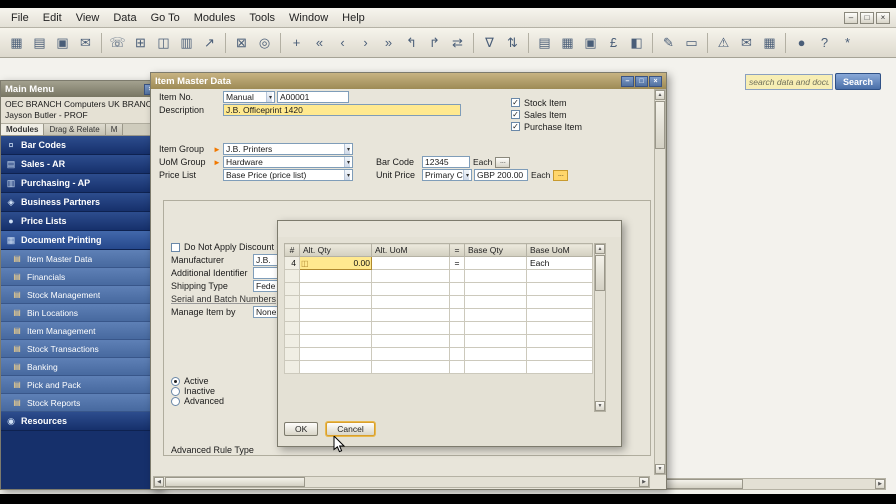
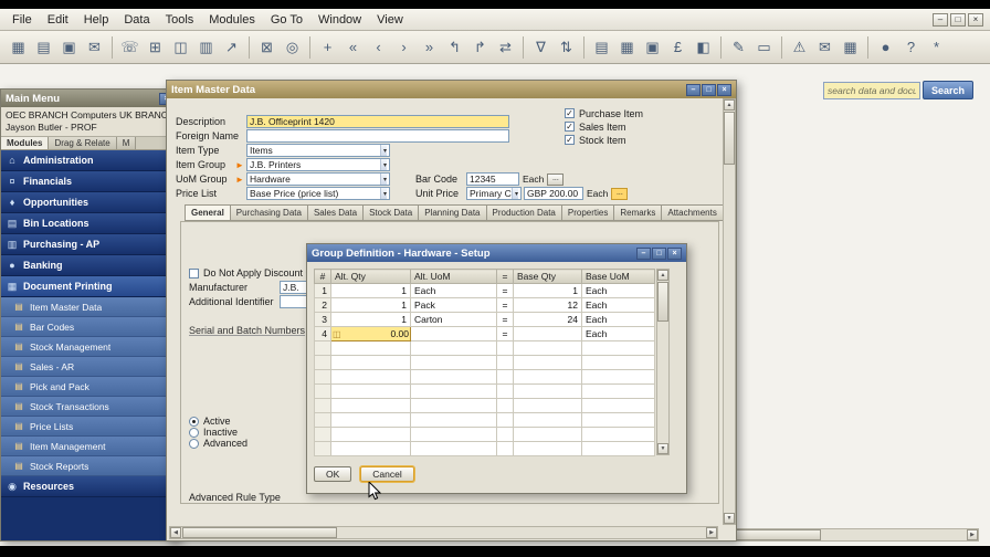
  File
  Edit
- View
+ Help
  Data
- Go To
+ Tools
  Modules
- Tools
+ Go To
  Window
- Help
+ View
  –
  □
  ×
  ▦
  ▤
  ▣
  ✉
  ☏
  ⊞
  ◫
  ▥
  ↗
  ⊠
  ◎
  +
  «
  ‹
  ›
  »
  ↰
  ↱
  ⇄
  ∇
  ⇅
  ▤
  ▦
  ▣
  £
  ◧
  ✎
  ▭
  ⚠
  ✉
  ▦
  ●
  ?
  *
  search data and docu
  Search
  Main Menu
  OEC BRANCH Computers UK BRANC
  Jayson Butler - PROF
  Modules
  Drag & Relate
  M
+ ⌂
+ Administration
  ¤
- Bar Codes
+ Financials
+ ♦
+ Opportunities
  ▤
- Sales - AR
+ Bin Locations
  ▥
  Purchasing - AP
- ◈
- Business Partners
  ●
- Price Lists
+ Banking
  ▦
  Document Printing
  ▤
  Item Master Data
  ▤
- Financials
+ Bar Codes
  ▤
  Stock Management
  ▤
- Bin Locations
+ Sales - AR
  ▤
- Item Management
+ Pick and Pack
  ▤
  Stock Transactions
  ▤
- Banking
+ Price Lists
  ▤
- Pick and Pack
+ Item Management
  ▤
  Stock Reports
  ◉
  Resources
  Item Master Data
- Item No.
- Manual
- A00001
  Description
  J.B. Officeprint 1420
+ Foreign Name
+ Item Type
+ Items
  Item Group
  ►
  J.B. Printers
  UoM Group
  ►
  Hardware
  Price List
  Base Price (price list)
  Bar Code
  12345
  Each
  Unit Price
  Primary C
  GBP 200.00
  Each
  ✓
- Stock Item
+ Purchase Item
  ✓
  Sales Item
  ✓
- Purchase Item
+ Stock Item
+ General
+ Purchasing Data
+ Sales Data
+ Stock Data
+ Planning Data
+ Production Data
+ Properties
+ Remarks
+ Attachments
  Do Not Apply Discount
  Manufacturer
  J.B.
  Additional Identifier
- Shipping Type
- Fede
  Serial and Batch Numbers
- Manage Item by
- None
  Active
  Inactive
  Advanced
  Advanced Rule Type
+ Group Definition - Hardware - Setup
  #	Alt. Qty	Alt. UoM	=	Base Qty	Base UoM
+ 1	1	Each	=	1	Each
+ 2	1	Pack	=	12	Each
+ 3	1	Carton	=	24	Each
  4	◫ 0.00		=		Each
  OK
  Cancel
